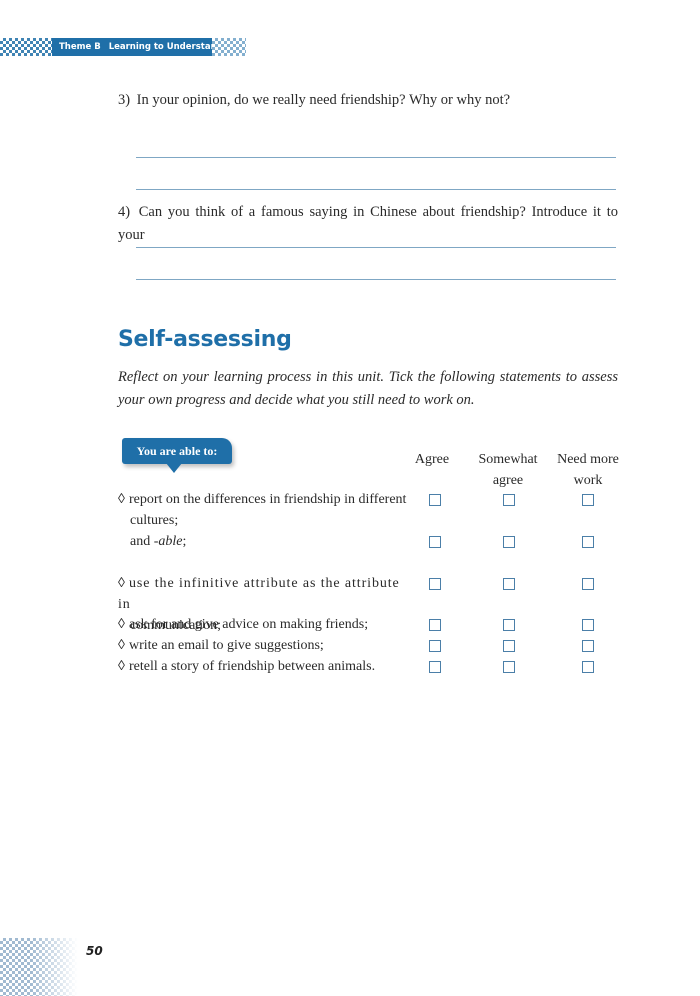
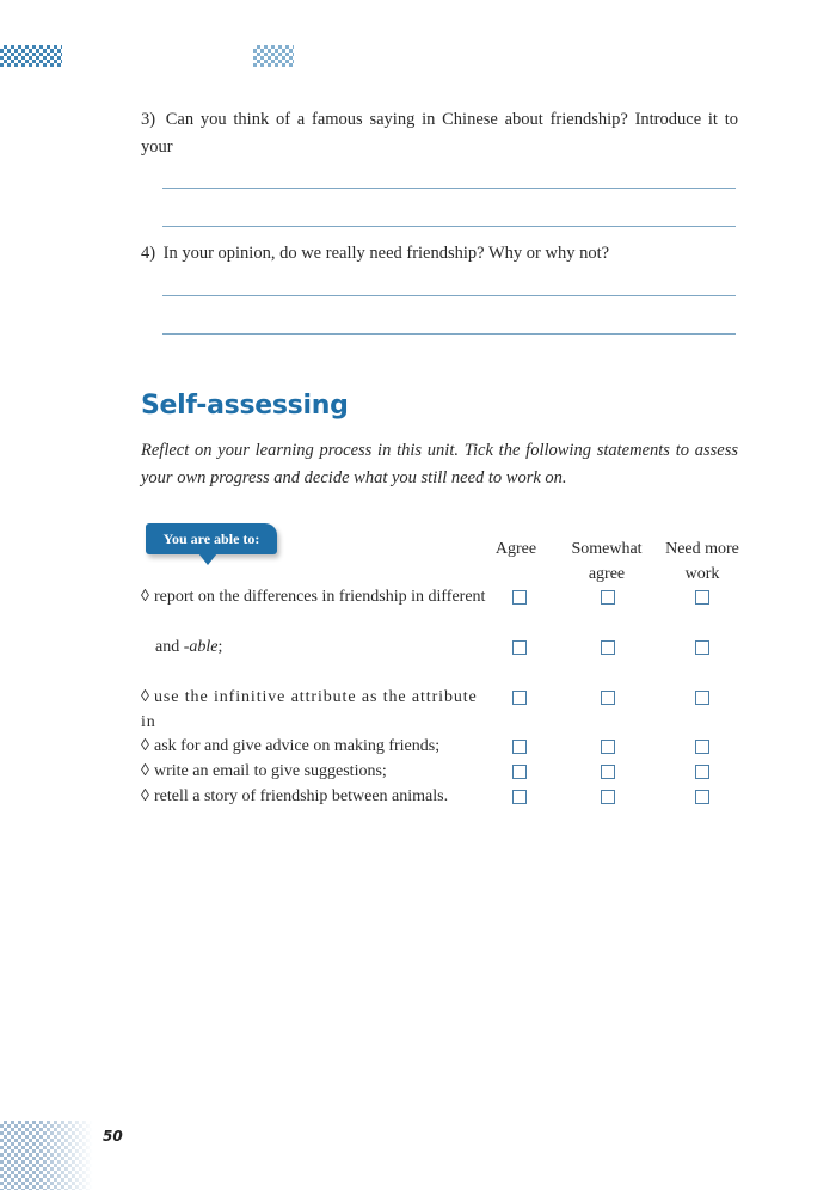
- Theme B Learning to Understand
- 3) In your opinion, do we really need friendship? Why or why not?
+ 3) Can you think of a famous saying in Chinese about friendship? Introduce it to your
- 4) Can you think of a famous saying in Chinese about friendship? Introduce it to your
+ 4) In your opinion, do we really need friendship? Why or why not?
  Self-assessing
  Reflect on your learning process in this unit. Tick the following statements to assess your own progress and decide what you still need to work on.
  You are able to:
  Agree
  Somewhat agree
  Need more work
  ◊ report on the differences in friendship in different
- cultures;
  and -able;
  ◊ use the infinitive attribute as the attribute in
- communication;
  ◊ ask for and give advice on making friends;
  ◊ write an email to give suggestions;
  ◊ retell a story of friendship between animals.
  50
